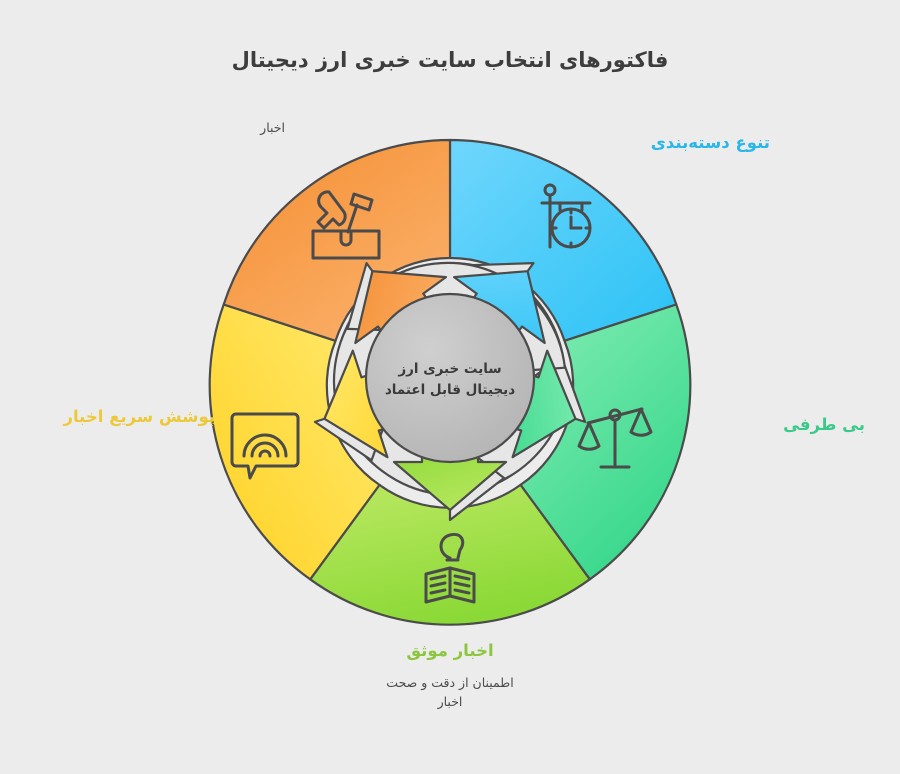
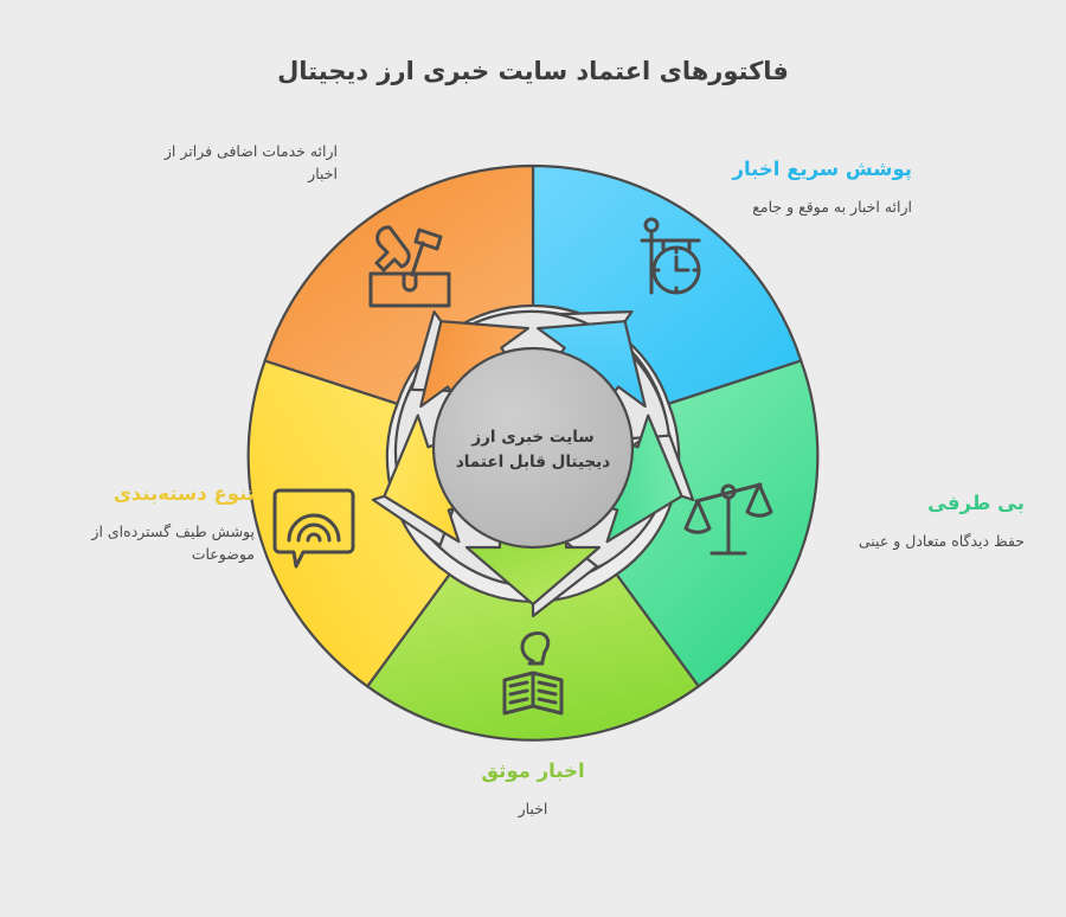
- فاکتورهای انتخاب سایت خبری ارز دیجیتال
+ فاکتورهای اعتماد سایت خبری ارز دیجیتال
  سایت خبری ارز
  دیجیتال قابل اعتماد
- تنوع دسته‌بندی
+ پوشش سریع اخبار
+ ارائه اخبار به موقع و جامع
  بی طرفی
+ حفظ دیدگاه متعادل و عینی
  اخبار موثق
- اطمینان از دقت و صحت
  اخبار
- پوشش سریع اخبار
+ تنوع دسته‌بندی
+ پوشش طیف گسترده‌ای از
+ موضوعات
+ ارائه خدمات اضافی فراتر از
  اخبار
